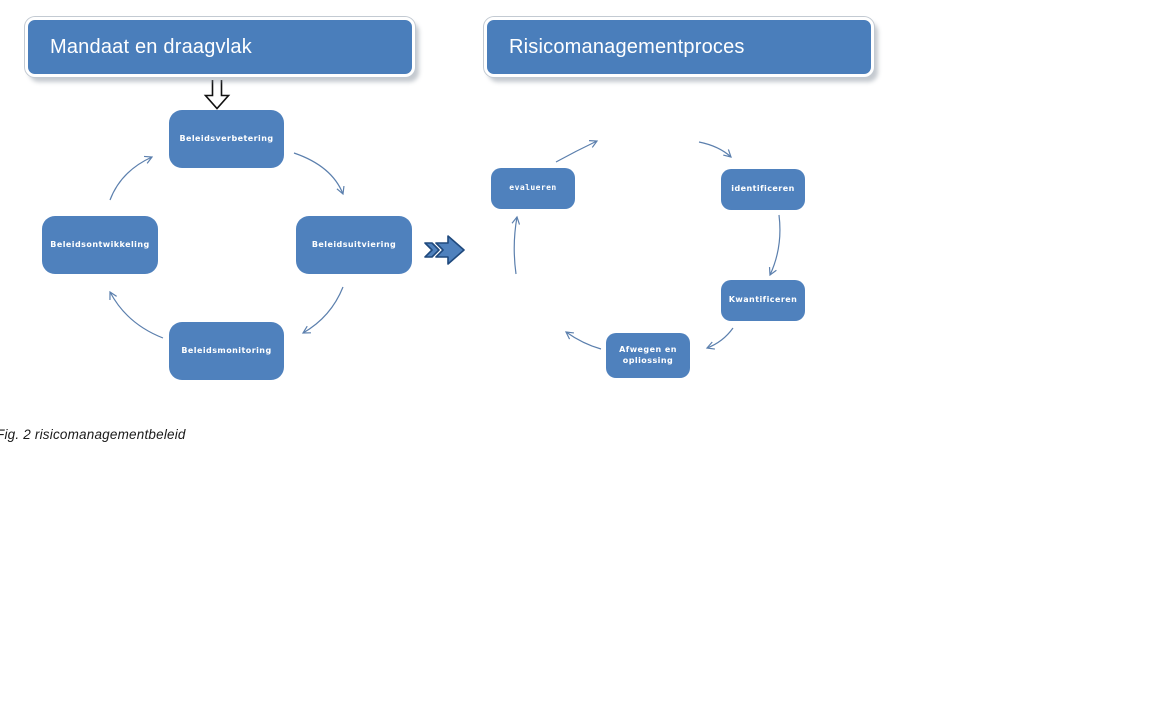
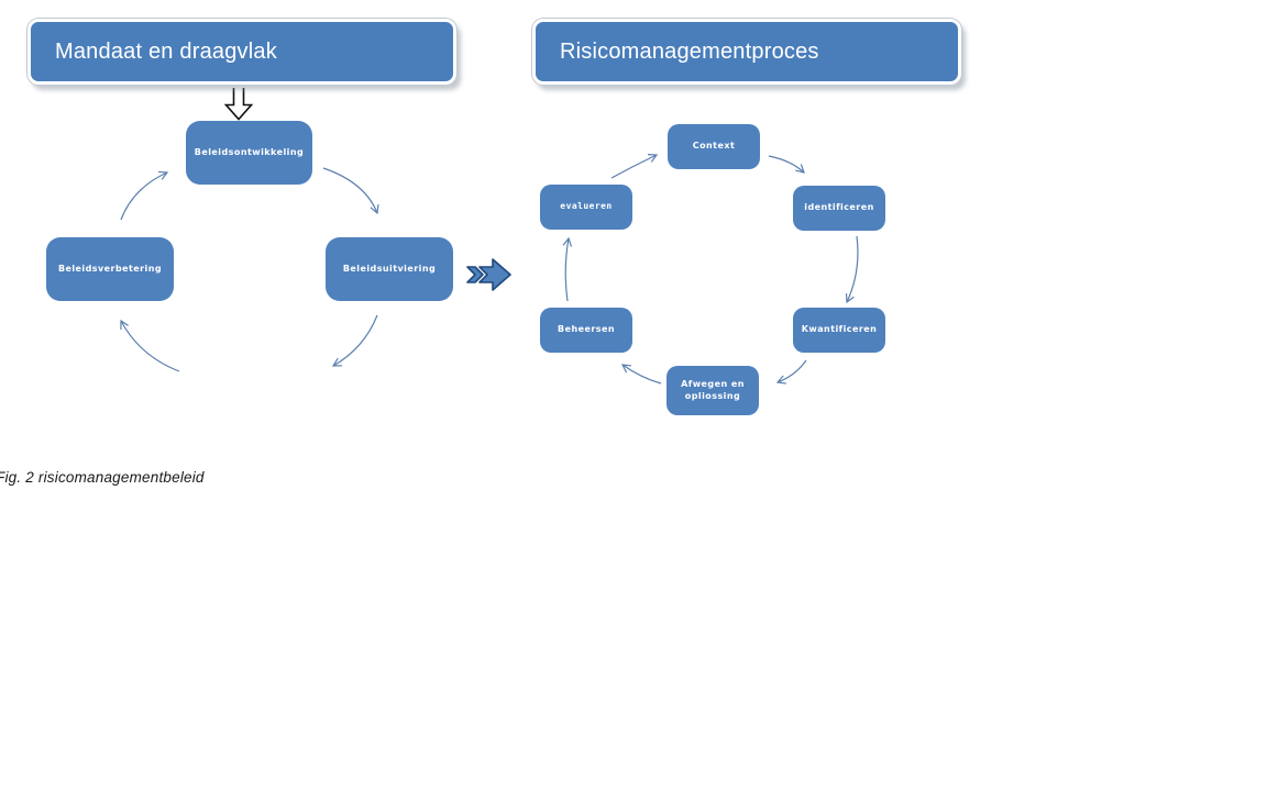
  Mandaat en draagvlak
  Risicomanagementproces
- Beleidsverbetering
+ Beleidsontwikkeling
  Beleidsuitviering
- Beleidsmonitoring
- Beleidsontwikkeling
+ Beleidsverbetering
+ Context
  identificeren
  Kwantificeren
  Afwegen en opliossing
+ Beheersen
  evalueren
  Fig. 2 risicomanagementbeleid
